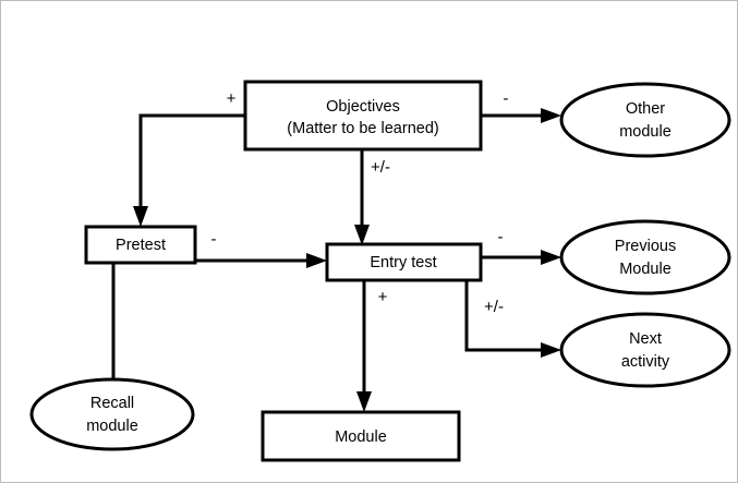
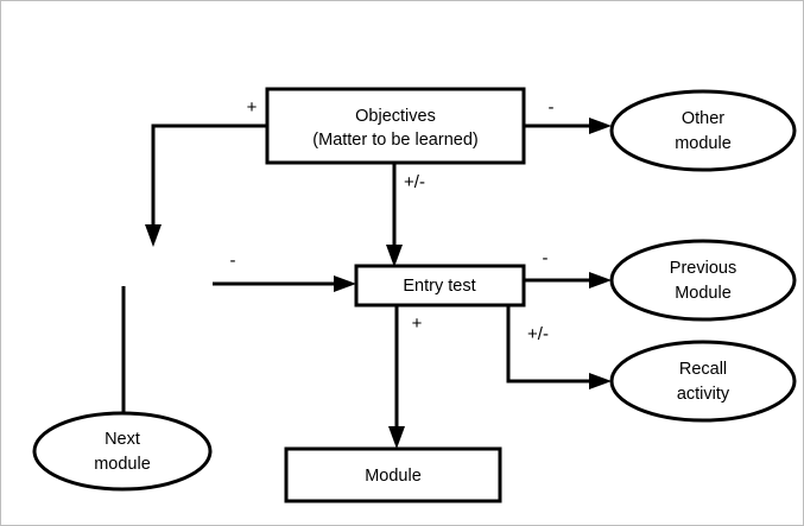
  Objectives
  (Matter to be learned)
  Other
  module
- Pretest
  Entry test
  Previous
  Module
- Next
+ Recall
  activity
- Recall
+ Next
  module
  Module
  +
  -
  +/-
  -
  -
  +/-
  +
